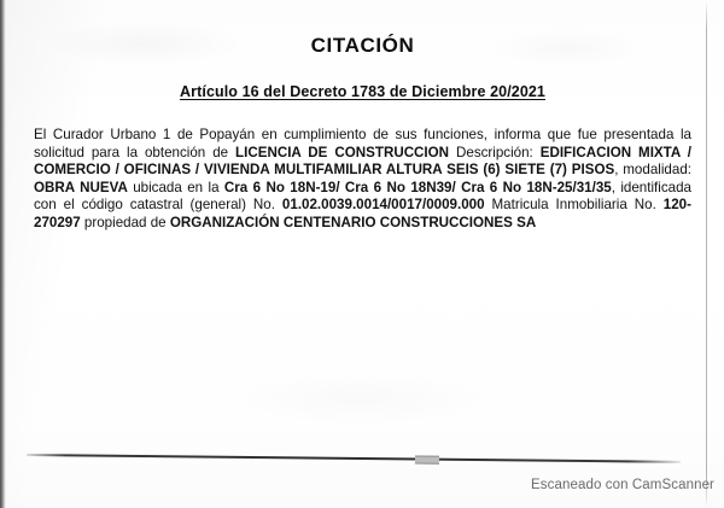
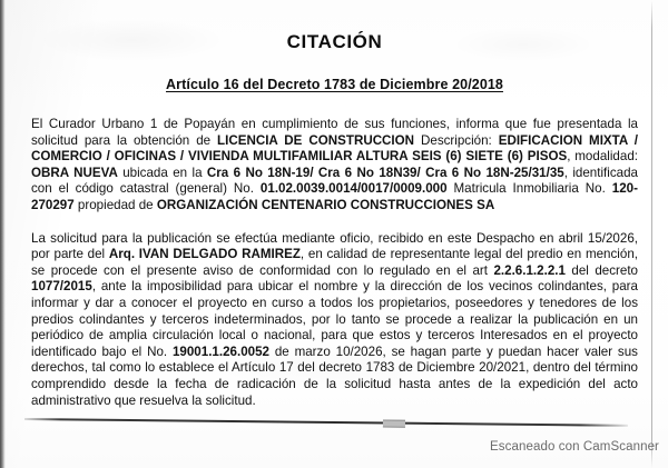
  CITACIÓN
- Artículo 16 del Decreto 1783 de Diciembre 20/2021
+ Artículo 16 del Decreto 1783 de Diciembre 20/2018
- El Curador Urbano 1 de Popayán en cumplimiento de sus funciones, informa que fue presentada la solicitud para la obtención de LICENCIA DE CONSTRUCCION Descripción: EDIFICACION MIXTA / COMERCIO / OFICINAS / VIVIENDA MULTIFAMILIAR ALTURA SEIS (6) SIETE (7) PISOS, modalidad: OBRA NUEVA ubicada en la Cra 6 No 18N-19/ Cra 6 No 18N39/ Cra 6 No 18N-25/31/35, identificada con el código catastral (general) No. 01.02.0039.0014/0017/0009.000 Matricula Inmobiliaria No. 120-270297 propiedad de ORGANIZACIÓN CENTENARIO CONSTRUCCIONES SA
+ El Curador Urbano 1 de Popayán en cumplimiento de sus funciones, informa que fue presentada la solicitud para la obtención de LICENCIA DE CONSTRUCCION Descripción: EDIFICACION MIXTA / COMERCIO / OFICINAS / VIVIENDA MULTIFAMILIAR ALTURA SEIS (6) SIETE (6) PISOS, modalidad: OBRA NUEVA ubicada en la Cra 6 No 18N-19/ Cra 6 No 18N39/ Cra 6 No 18N-25/31/35, identificada con el código catastral (general) No. 01.02.0039.0014/0017/0009.000 Matricula Inmobiliaria No. 120-270297 propiedad de ORGANIZACIÓN CENTENARIO CONSTRUCCIONES SA
+ La solicitud para la publicación se efectúa mediante oficio, recibido en este Despacho en abril 15/2026, por parte del Arq. IVAN DELGADO RAMIREZ, en calidad de representante legal del predio en mención, se procede con el presente aviso de conformidad con lo regulado en el art 2.2.6.1.2.2.1 del decreto 1077/2015, ante la imposibilidad para ubicar el nombre y la dirección de los vecinos colindantes, para informar y dar a conocer el proyecto en curso a todos los propietarios, poseedores y tenedores de los predios colindantes y terceros indeterminados, por lo tanto se procede a realizar la publicación en un periódico de amplia circulación local o nacional, para que estos y terceros Interesados en el proyecto identificado bajo el No. 19001.1.26.0052 de marzo 10/2026, se hagan parte y puedan hacer valer sus derechos, tal como lo establece el Artículo 17 del decreto 1783 de Diciembre 20/2021, dentro del término comprendido desde la fecha de radicación de la solicitud hasta antes de la expedición del acto administrativo que resuelva la solicitud.
  Escaneado con CamScanner
